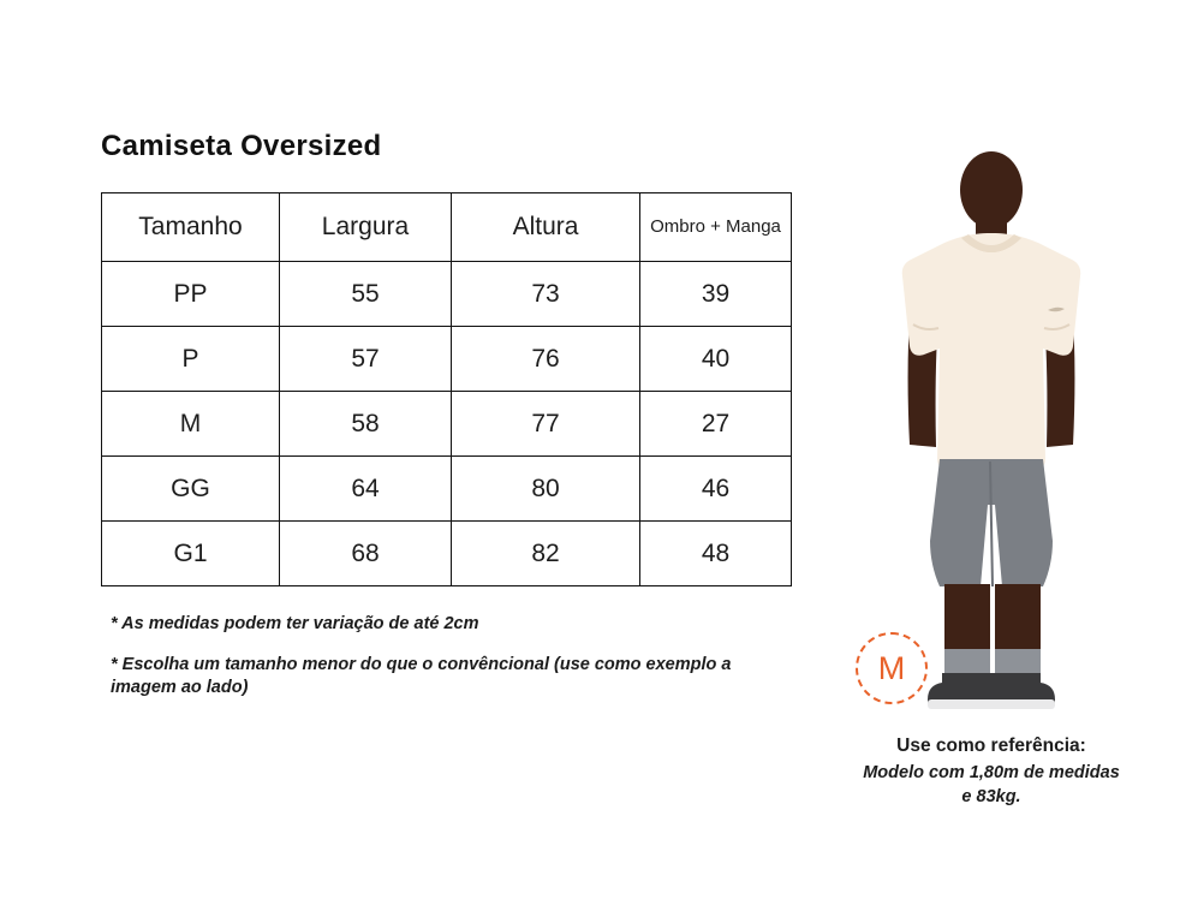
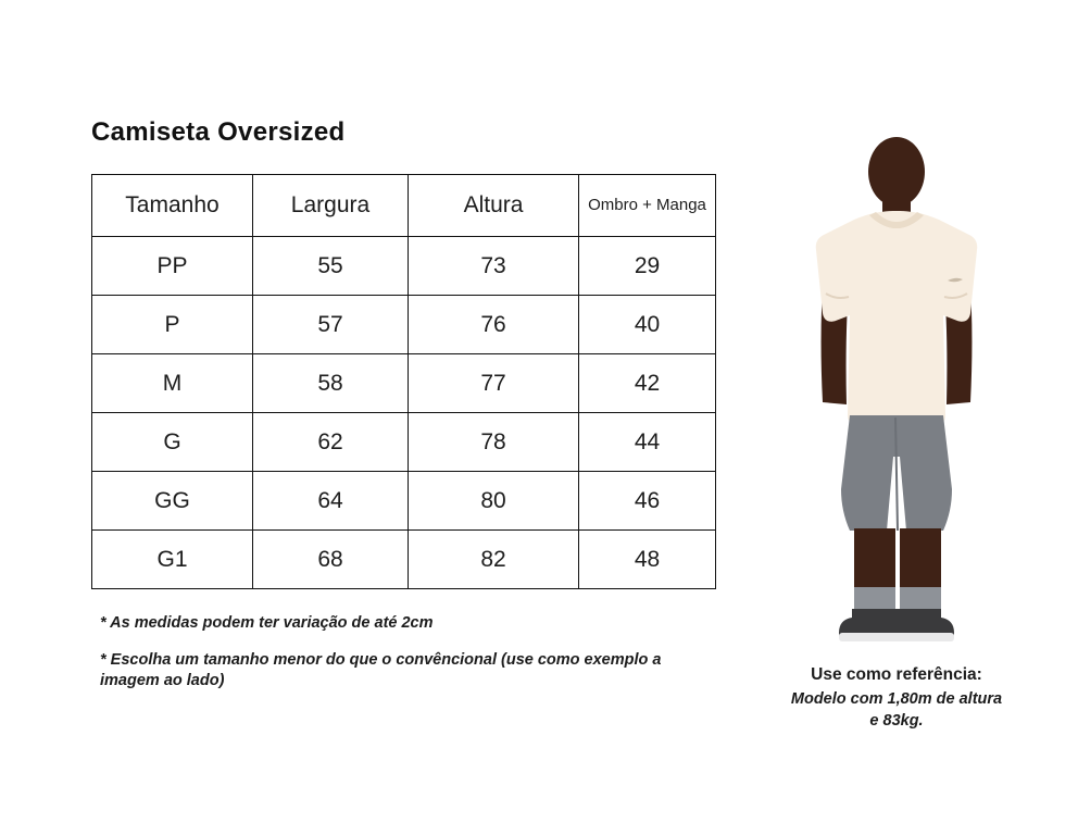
  Camiseta Oversized
  Tamanho	Largura	Altura	Ombro + Manga
- PP	55	73	39
+ PP	55	73	29
  P	57	76	40
- M	58	77	27
+ M	58	77	42
+ G	62	78	44
  GG	64	80	46
  G1	68	82	48
  * As medidas podem ter variação de até 2cm
  * Escolha um tamanho menor do que o convêncional (use como exemplo a imagem ao lado)
- M
  Use como referência:
- Modelo com 1,80m de medidas
+ Modelo com 1,80m de altura
  e 83kg.
